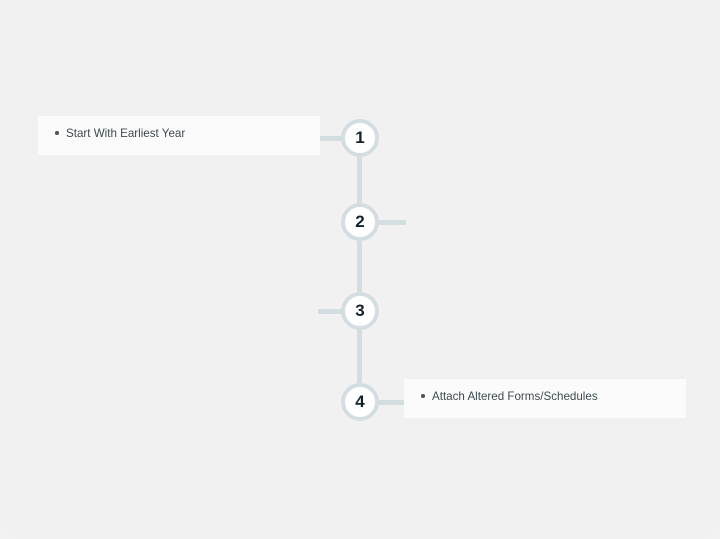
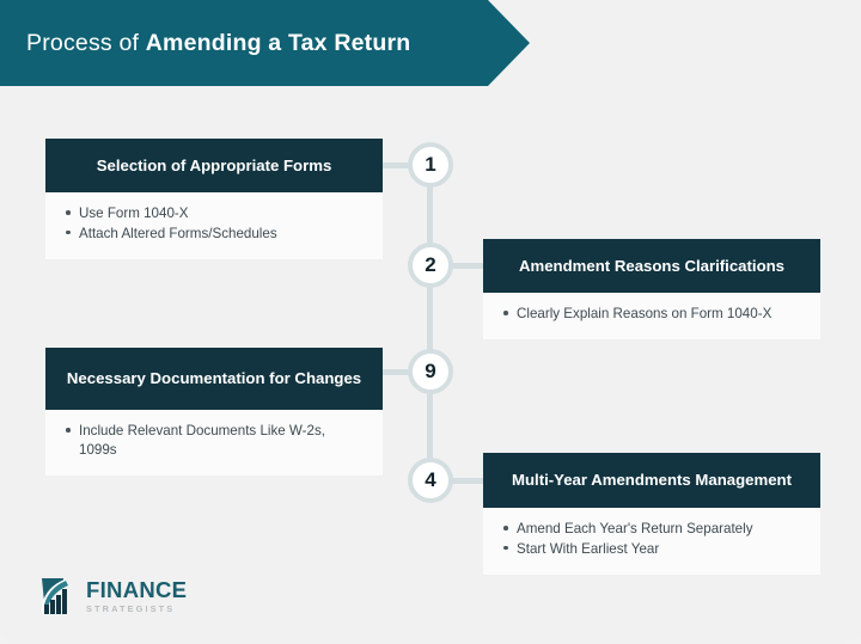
+ Process of Amending a Tax Return
  1
  2
- 3
+ 9
  4
+ Selection of Appropriate Forms
+ Use Form 1040-X
- Start With Earliest Year
+ Attach Altered Forms/Schedules
+ Amendment Reasons Clarifications
+ Clearly Explain Reasons on Form 1040-X
+ Necessary Documentation for Changes
+ Include Relevant Documents Like W-2s, 1099s
+ Multi-Year Amendments Management
+ Amend Each Year's Return Separately
- Attach Altered Forms/Schedules
+ Start With Earliest Year
+ FINANCE
+ STRATEGISTS
